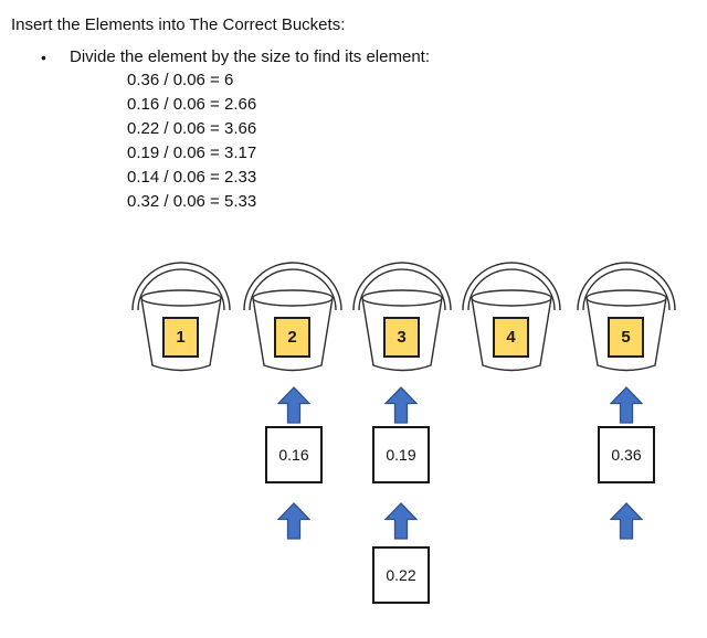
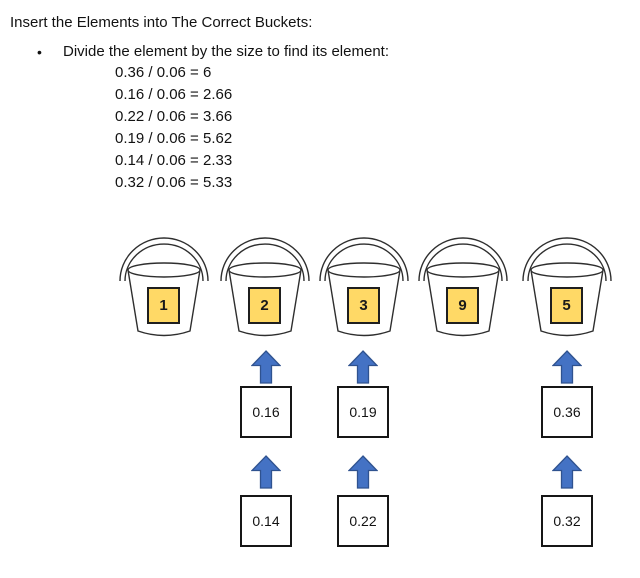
  Insert the Elements into The Correct Buckets:
  •
  Divide the element by the size to find its element:
  0.36 / 0.06 = 6
  0.16 / 0.06 = 2.66
  0.22 / 0.06 = 3.66
- 0.19 / 0.06 = 3.17
+ 0.19 / 0.06 = 5.62
  0.14 / 0.06 = 2.33
  0.32 / 0.06 = 5.33
  1
  2
  3
- 4
+ 9
  5
  0.16
  0.19
  0.36
+ 0.14
  0.22
+ 0.32
